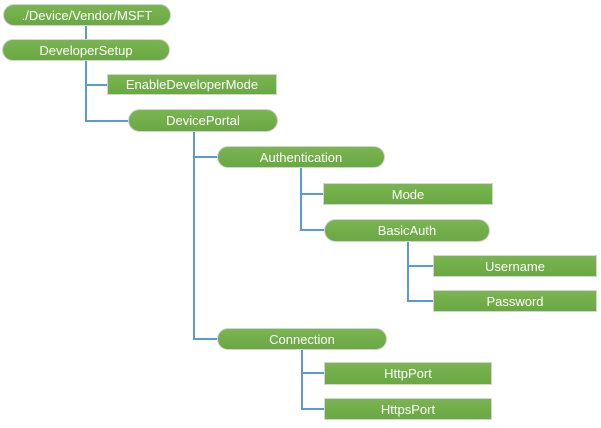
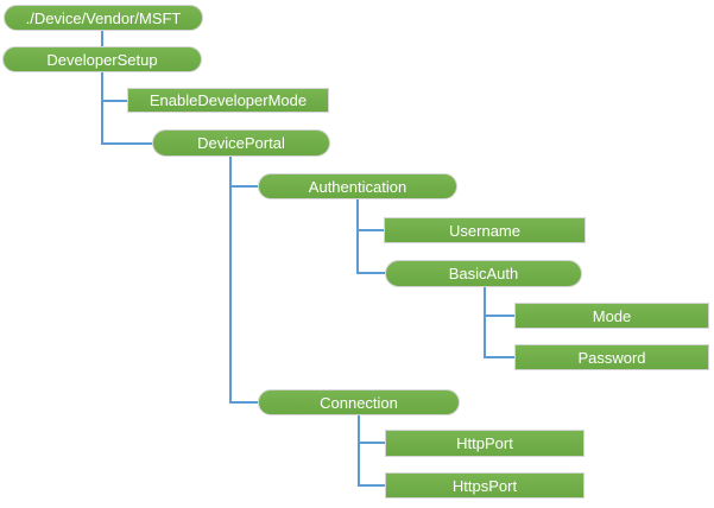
  ./Device/Vendor/MSFT
  DeveloperSetup
  EnableDeveloperMode
  DevicePortal
  Authentication
- Mode
+ Username
  BasicAuth
- Username
+ Mode
  Password
  Connection
  HttpPort
  HttpsPort
